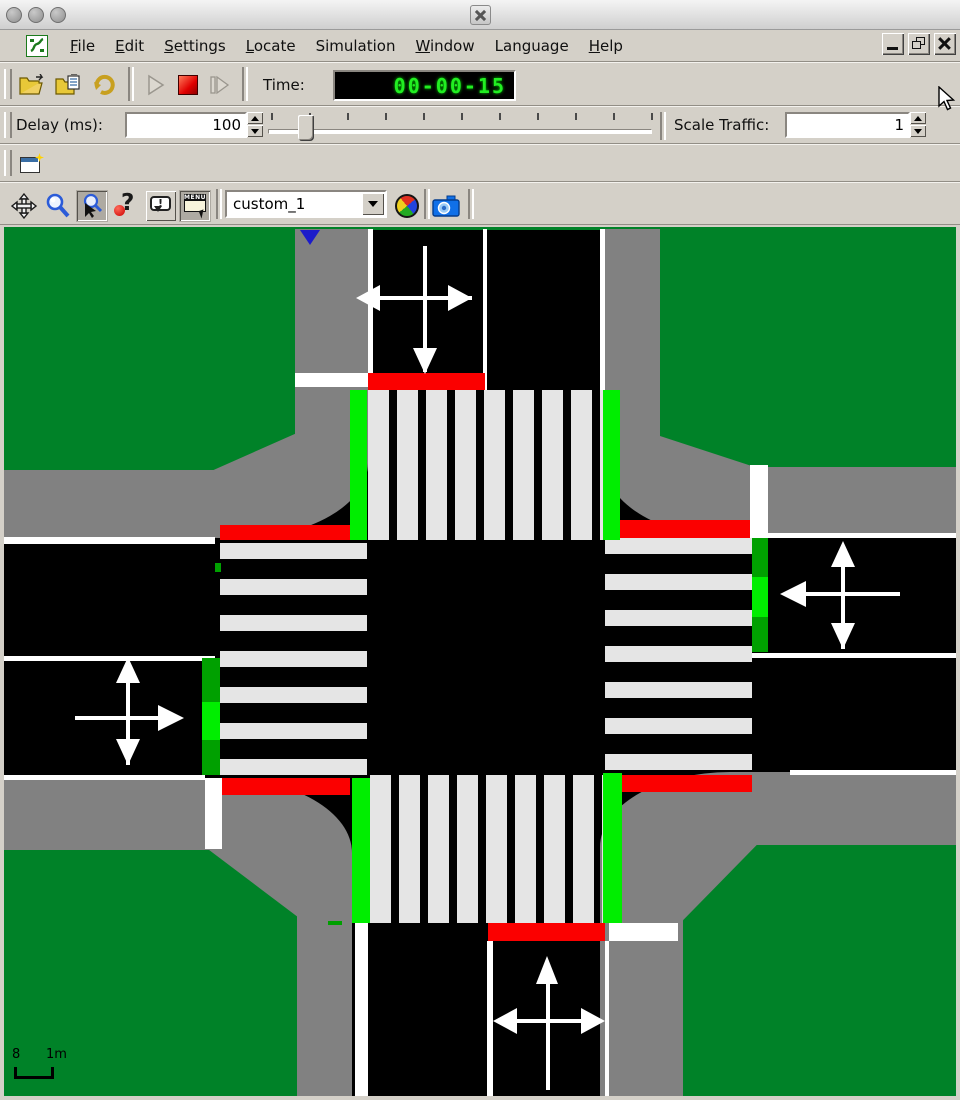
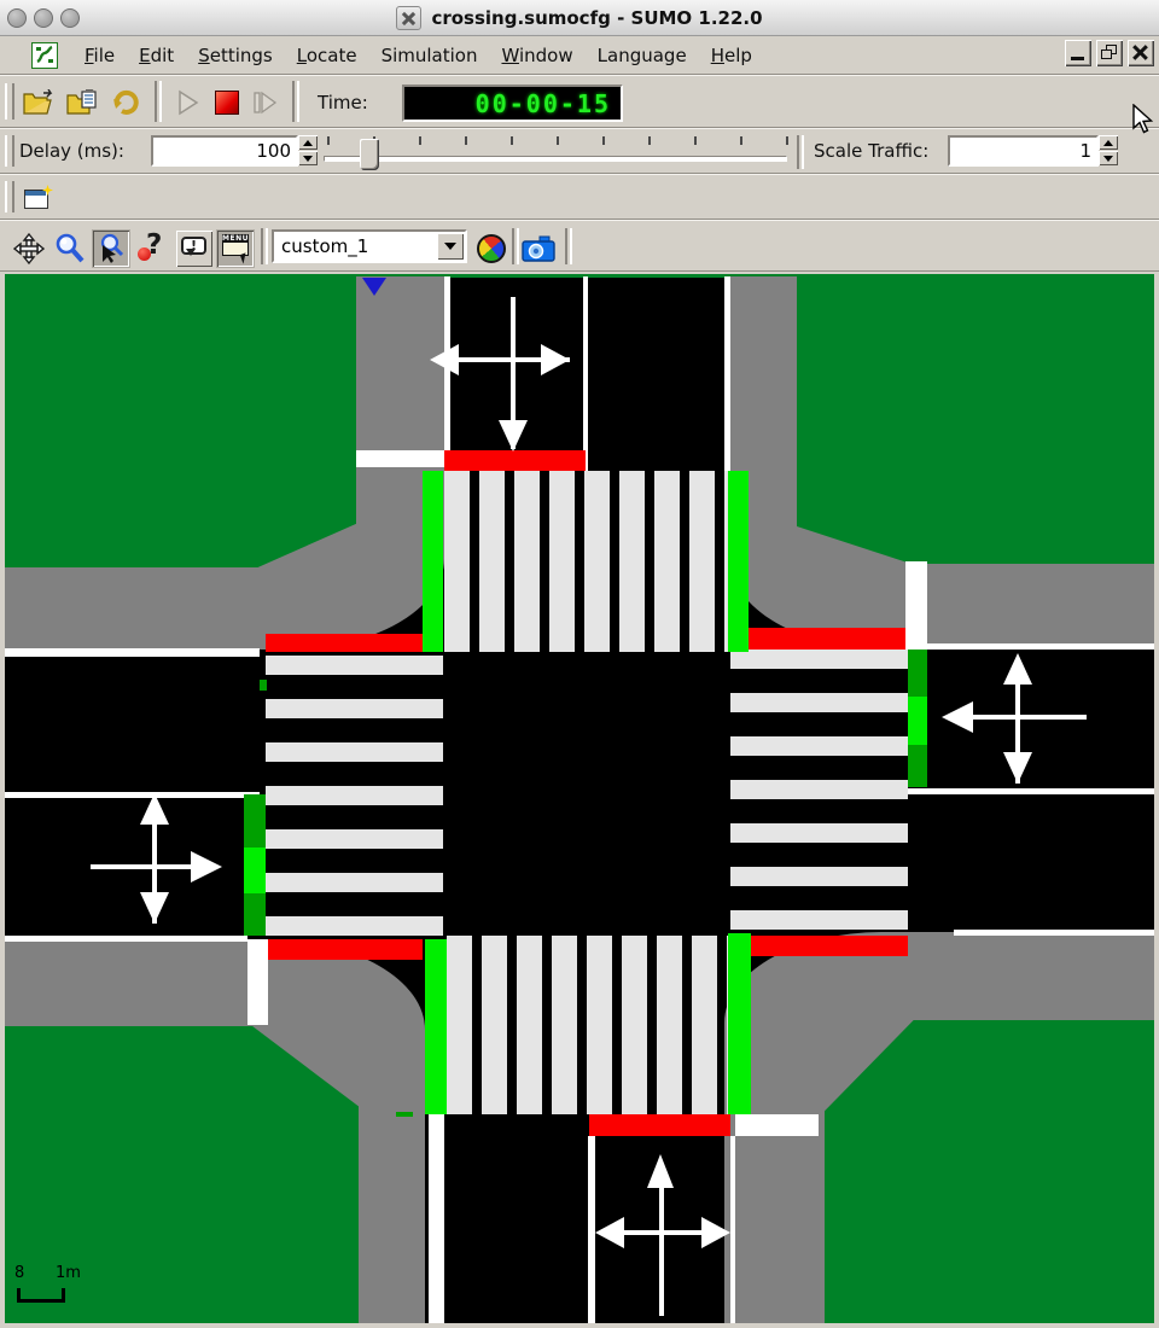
+ crossing.sumocfg - SUMO 1.22.0
  File
  Edit
  Settings
  Locate
  Simulation
  Window
  Language
  Help
  Time:
  00-00-15
  Delay (ms):
  100
  Scale Traffic:
  1
  ?
  !
  custom_1
  8
  1m
